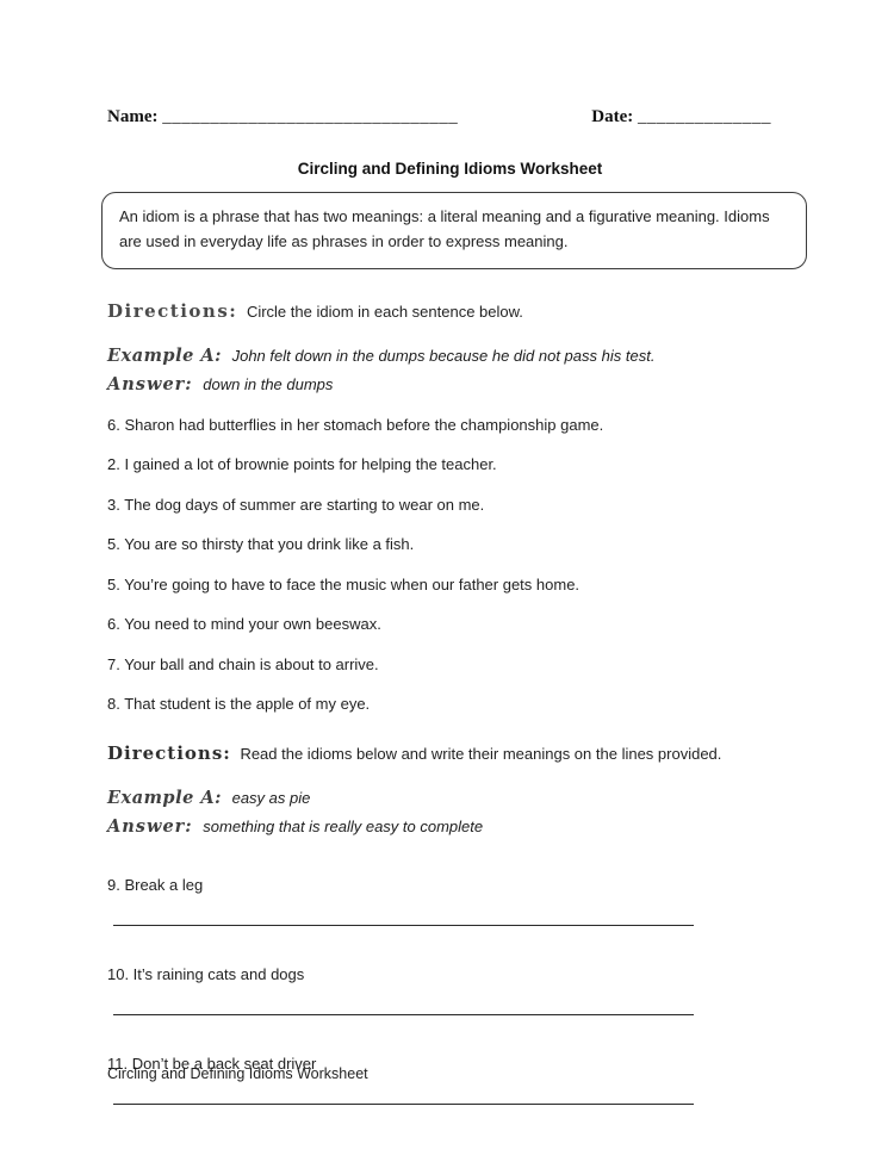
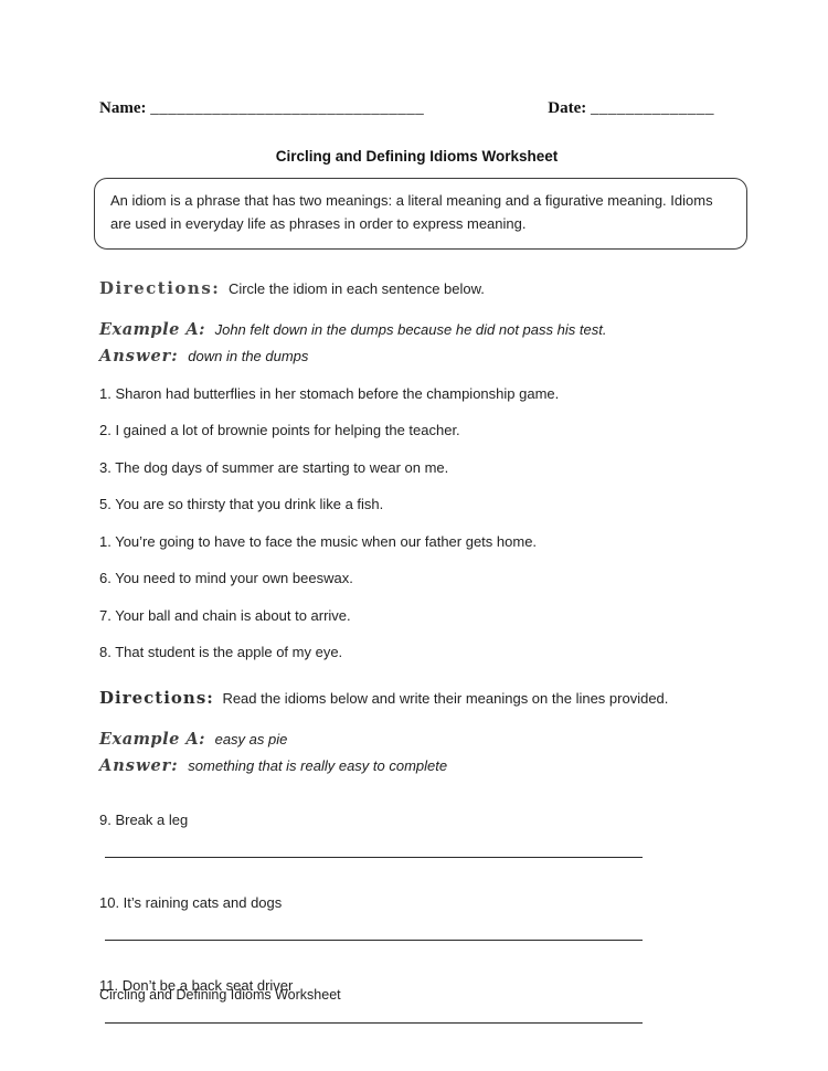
  Name: _______________________________
  Date: ______________
  Circling and Defining Idioms Worksheet
  An idiom is a phrase that has two meanings: a literal meaning and a figurative meaning. Idioms are used in everyday life as phrases in order to express meaning.
  Directions: Circle the idiom in each sentence below.
  Example A: John felt down in the dumps because he did not pass his test.
  Answer: down in the dumps
- 6. Sharon had butterflies in her stomach before the championship game.
+ 1. Sharon had butterflies in her stomach before the championship game.
  2. I gained a lot of brownie points for helping the teacher.
  3. The dog days of summer are starting to wear on me.
  5. You are so thirsty that you drink like a fish.
- 5. You’re going to have to face the music when our father gets home.
+ 1. You’re going to have to face the music when our father gets home.
  6. You need to mind your own beeswax.
  7. Your ball and chain is about to arrive.
  8. That student is the apple of my eye.
  Directions: Read the idioms below and write their meanings on the lines provided.
  Example A: easy as pie
  Answer: something that is really easy to complete
  9. Break a leg
  10. It’s raining cats and dogs
  11. Don’t be a back seat driver
  Circling and Defining Idioms Worksheet
